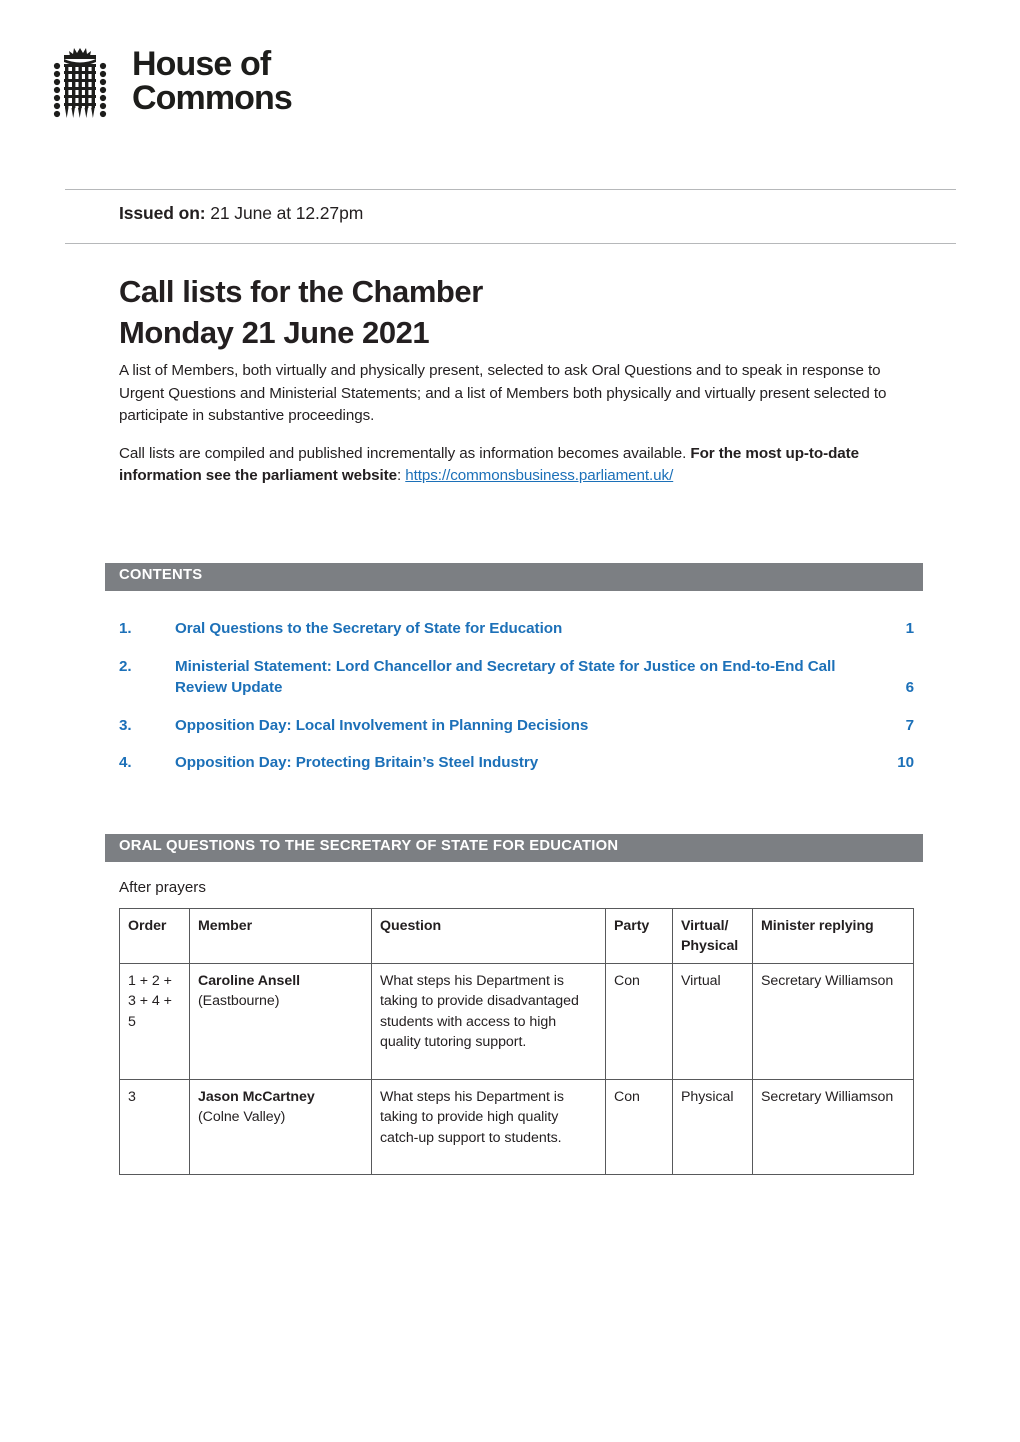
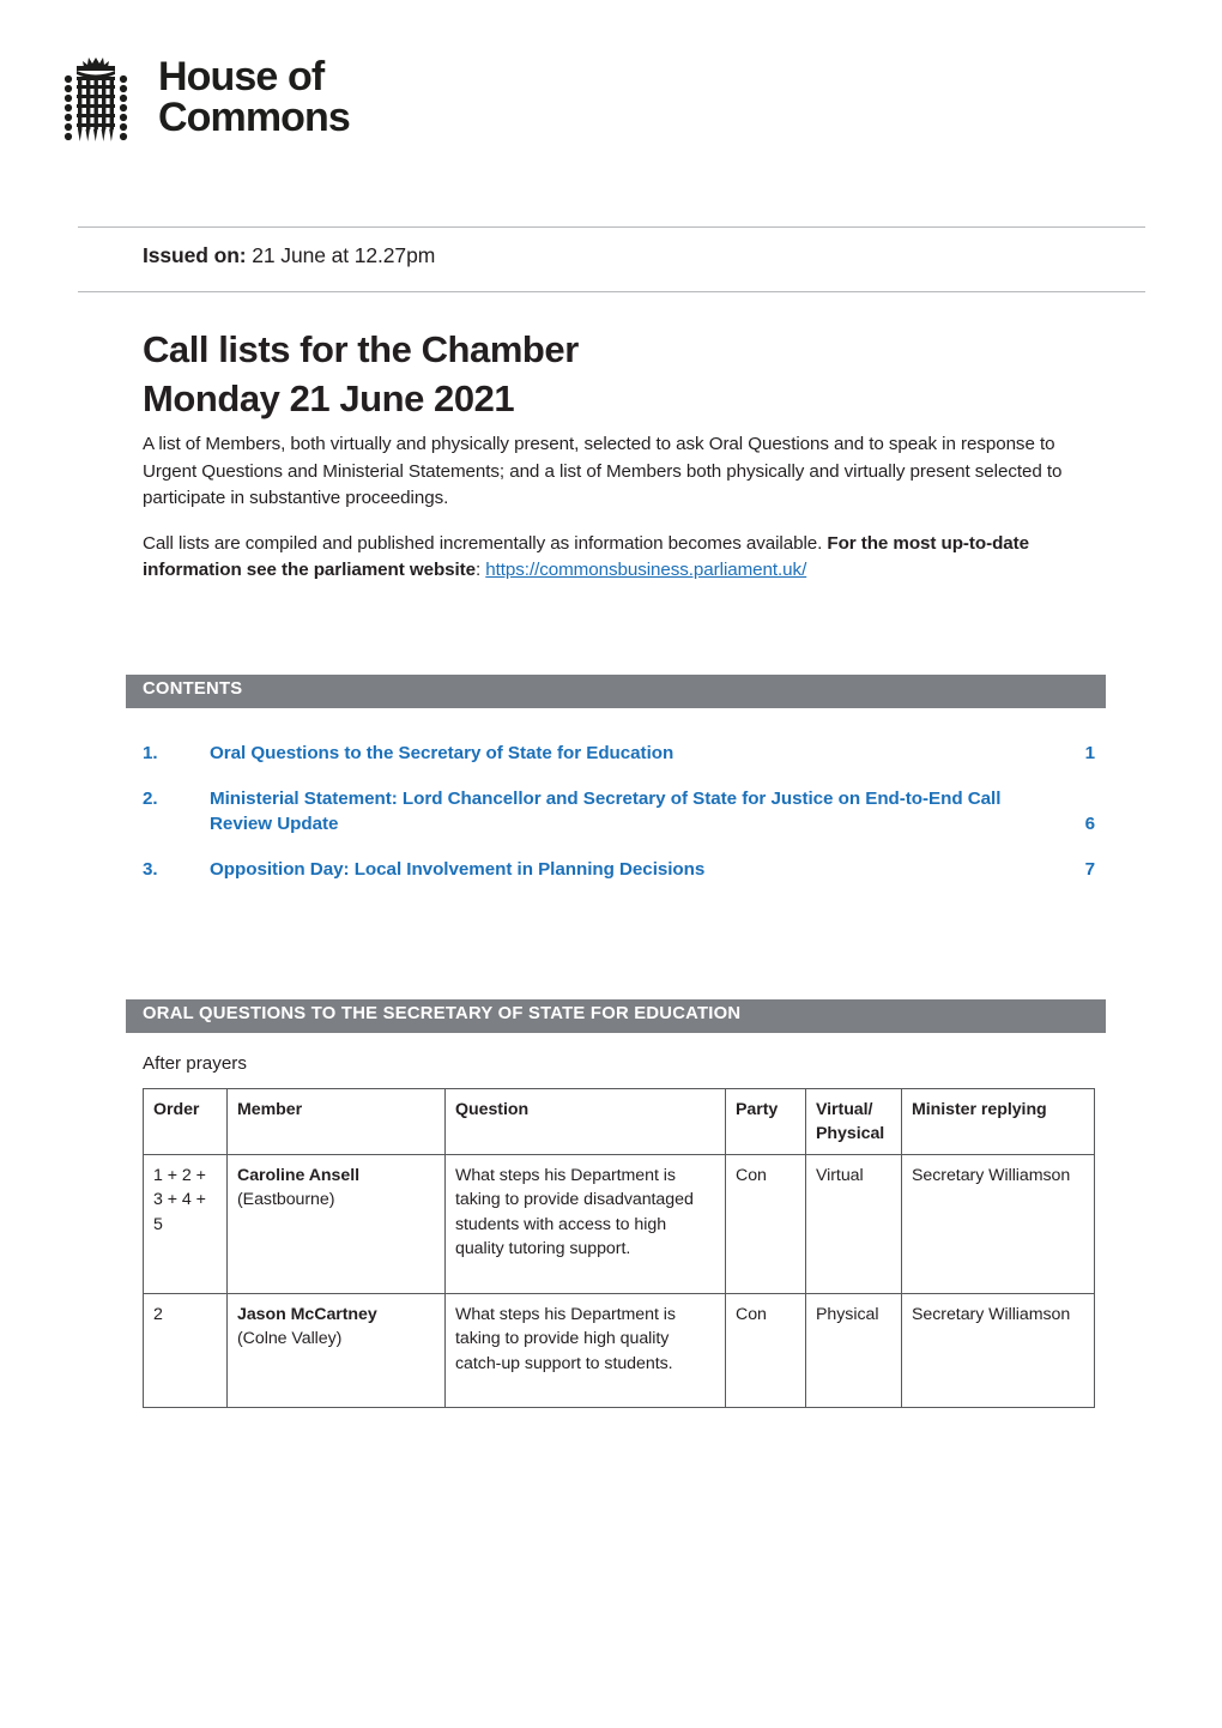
  House of
  Commons
  Issued on: 21 June at 12.27pm
  Call lists for the Chamber
  Monday 21 June 2021
  A list of Members, both virtually and physically present, selected to ask Oral Questions and to speak in response to Urgent Questions and Ministerial Statements; and a list of Members both physically and virtually present selected to participate in substantive proceedings.
  Call lists are compiled and published incrementally as information becomes available. For the most up-to-date information see the parliament website: https://commonsbusiness.parliament.uk/
  CONTENTS
  1.
  Oral Questions to the Secretary of State for Education
  1
  2.
  Ministerial Statement: Lord Chancellor and Secretary of State for Justice on End-to-End Call Review Update
  6
  3.
  Opposition Day: Local Involvement in Planning Decisions
  7
- 4.
- Opposition Day: Protecting Britain’s Steel Industry
- 10
  ORAL QUESTIONS TO THE SECRETARY OF STATE FOR EDUCATION
  After prayers
  Order	Member	Question	Party	Virtual/ Physical	Minister replying
  1 + 2 + 3 + 4 + 5	Caroline Ansell(Eastbourne)	What steps his Department is taking to provide disadvan­taged students with access to high quality tutoring support.	Con	Virtual	Secretary Williamson
- 3	Jason McCartney(Colne Valley)	What steps his Department is taking to provide high quality catch-up support to students.	Con	Physical	Secretary Williamson
+ 2	Jason McCartney(Colne Valley)	What steps his Department is taking to provide high quality catch-up support to students.	Con	Physical	Secretary Williamson
